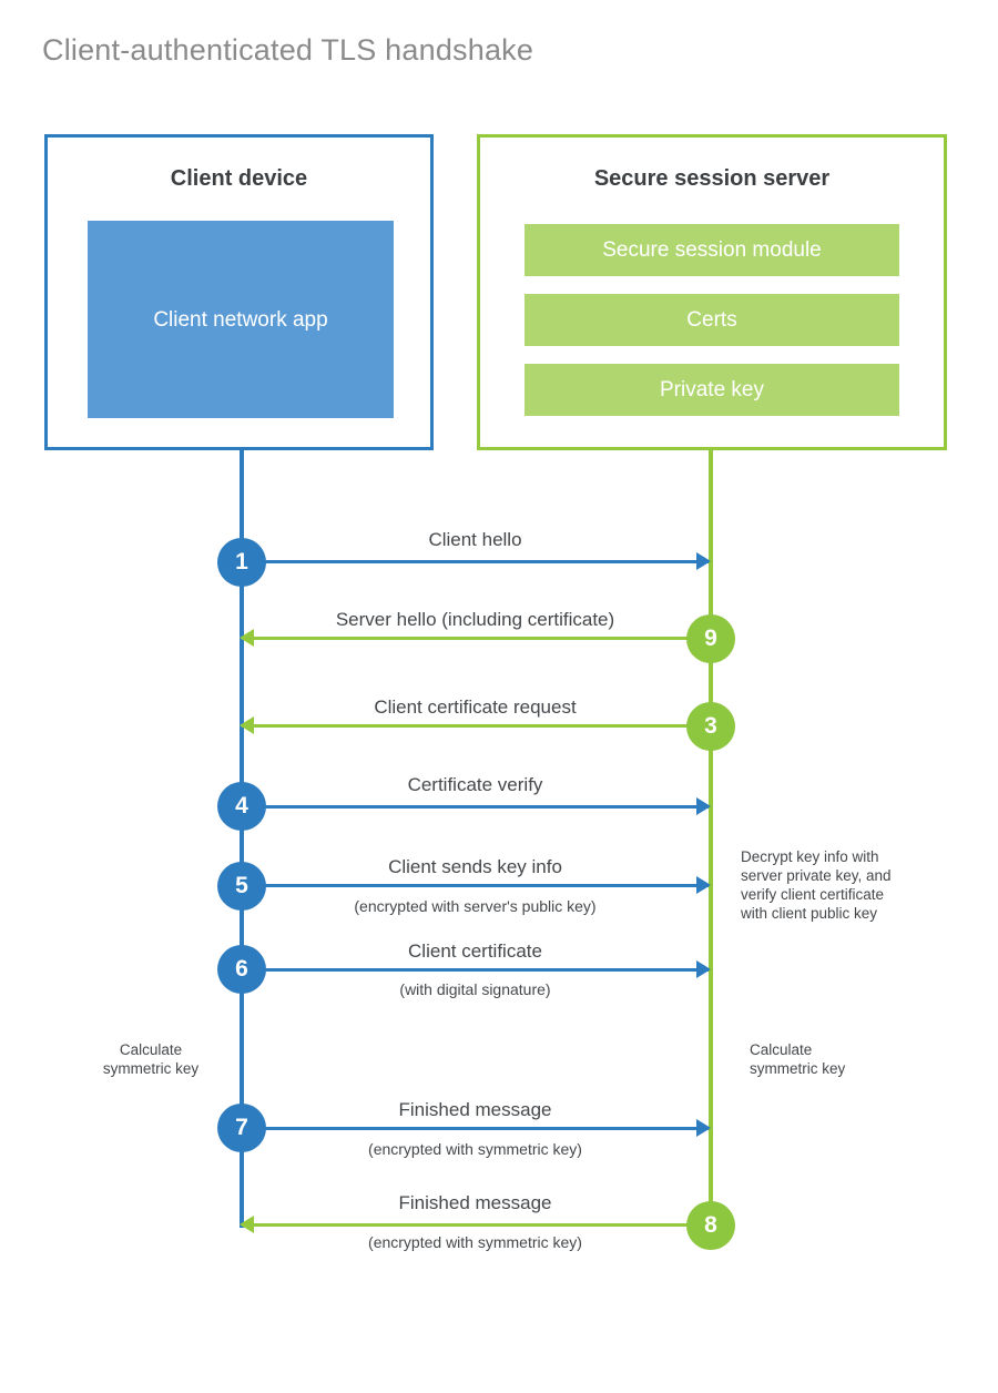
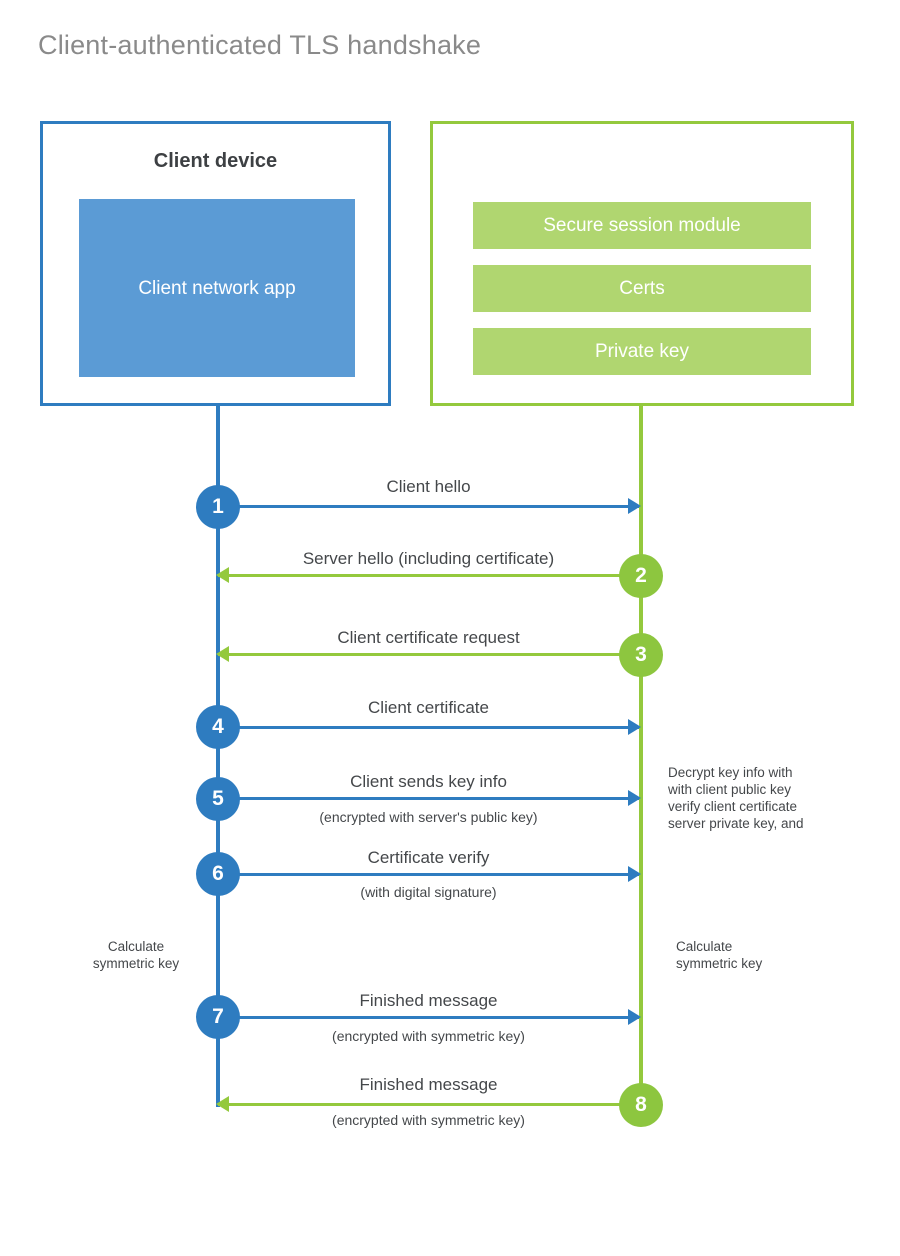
  Client-authenticated TLS handshake
  Client device
  Client network app
- Secure session server
  Secure session module
  Certs
  Private key
  Client hello
  1
  Server hello (including certificate)
- 9
+ 2
  Client certificate request
  3
- Certificate verify
+ Client certificate
  4
  Client sends key info
  5
  (encrypted with server's public key)
- Client certificate
+ Certificate verify
  6
  (with digital signature)
  Finished message
  7
  (encrypted with symmetric key)
  Finished message
  8
  (encrypted with symmetric key)
  Decrypt key info with
- server private key, and
+ with client public key
  verify client certificate
- with client public key
+ server private key, and
  Calculate
  symmetric key
  Calculate
  symmetric key
